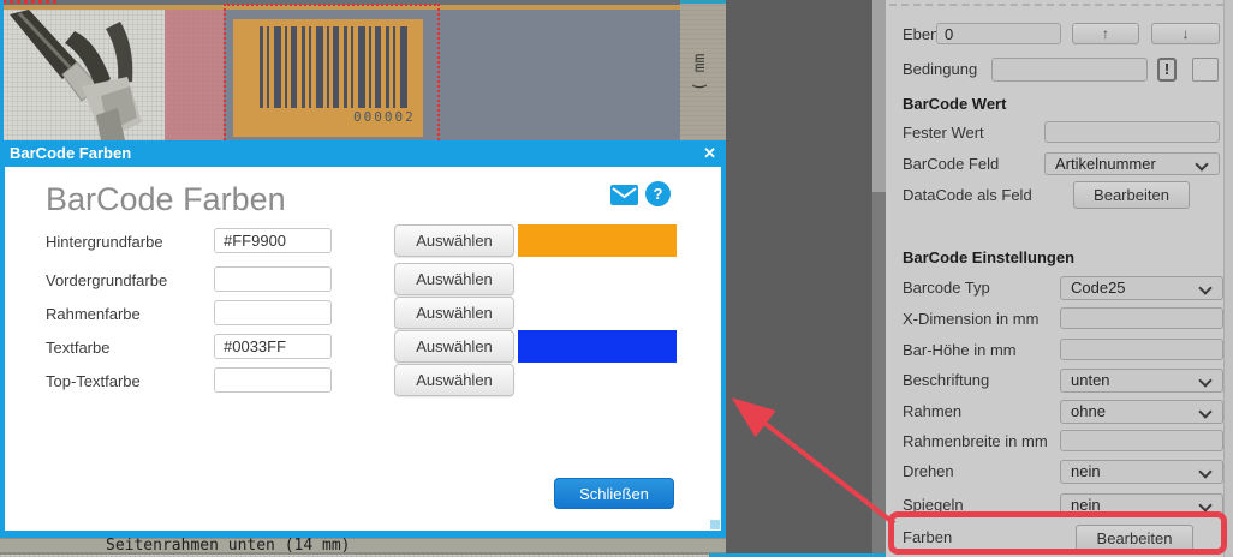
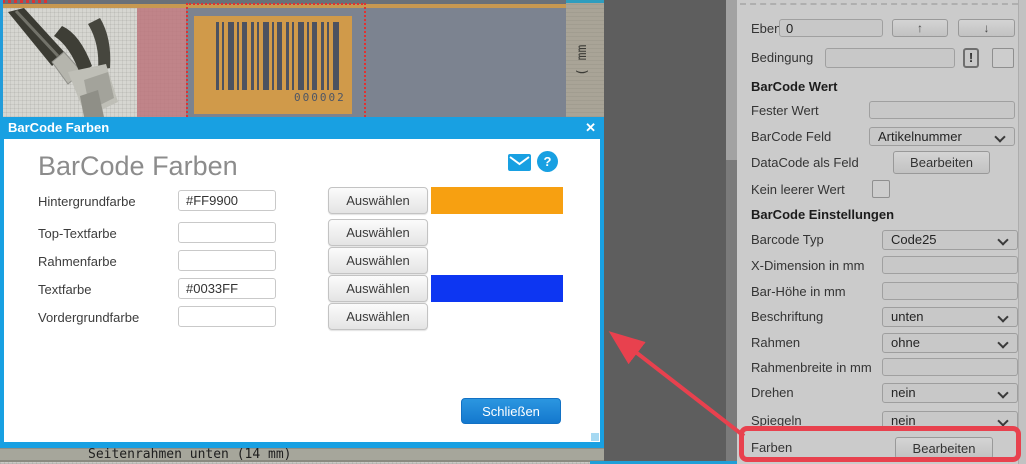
  000002
  Seitenrahmen unten (14 mm)
  Eben
  0
  ↑
  ↓
  Bedingung
  !
  BarCode Wert
  Fester Wert
  BarCode Feld
  Artikelnummer
  DataCode als Feld
  Bearbeiten
+ Kein leerer Wert
  BarCode Einstellungen
  Barcode Typ
  Code25
  X-Dimension in mm
  Bar-Höhe in mm
  Beschriftung
  unten
  Rahmen
  ohne
  Rahmenbreite in mm
  Drehen
  nein
  Spiegeln
  nein
  Farben
  Bearbeiten
  BarCode Farben
  ✕
  BarCode Farben
  ?
  Hintergrundfarbe
  #FF9900
  Auswählen
- Vordergrundfarbe
+ Top-Textfarbe
  Auswählen
  Rahmenfarbe
  Auswählen
  Textfarbe
  #0033FF
  Auswählen
- Top-Textfarbe
+ Vordergrundfarbe
  Auswählen
  Schließen
